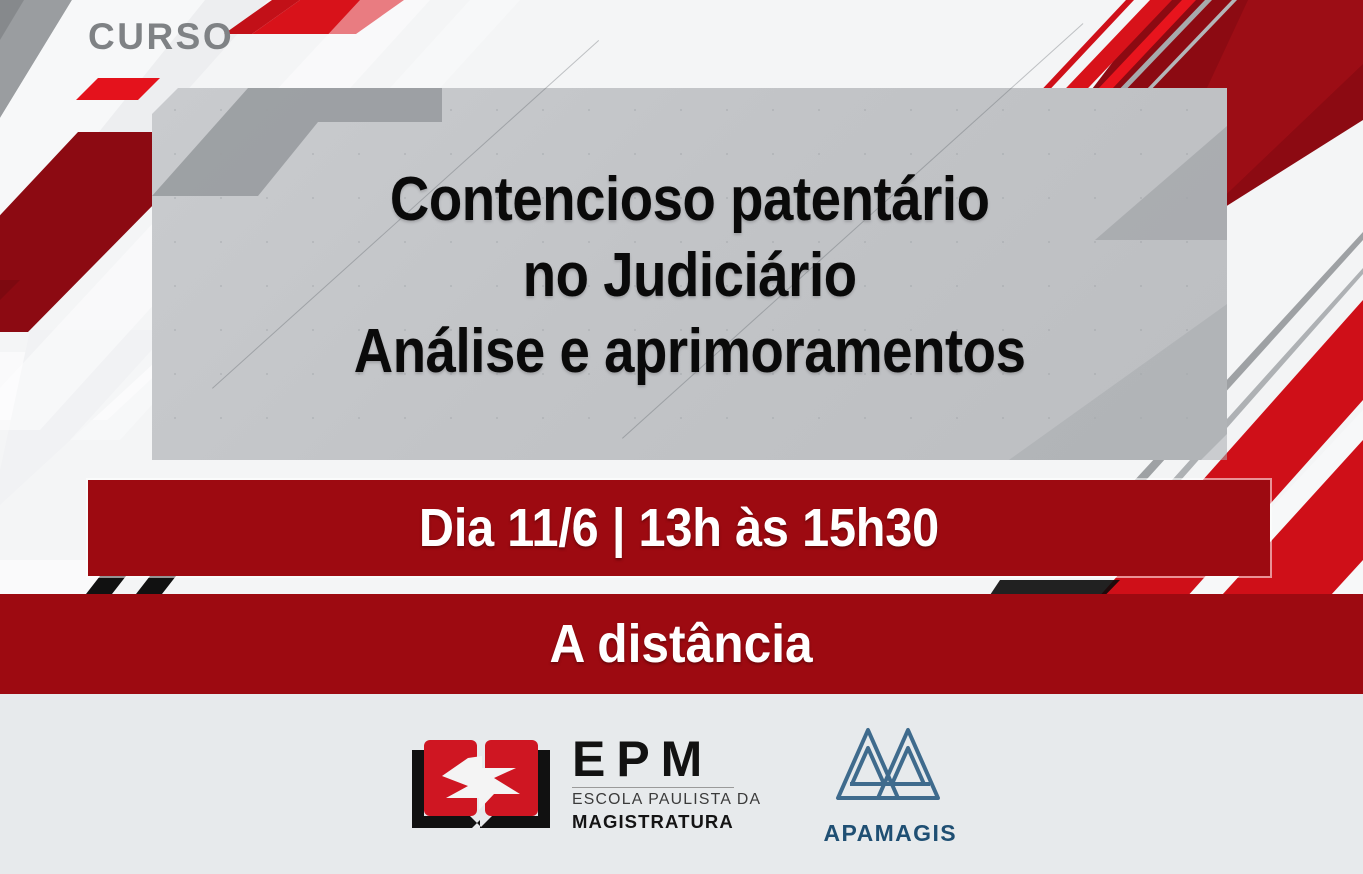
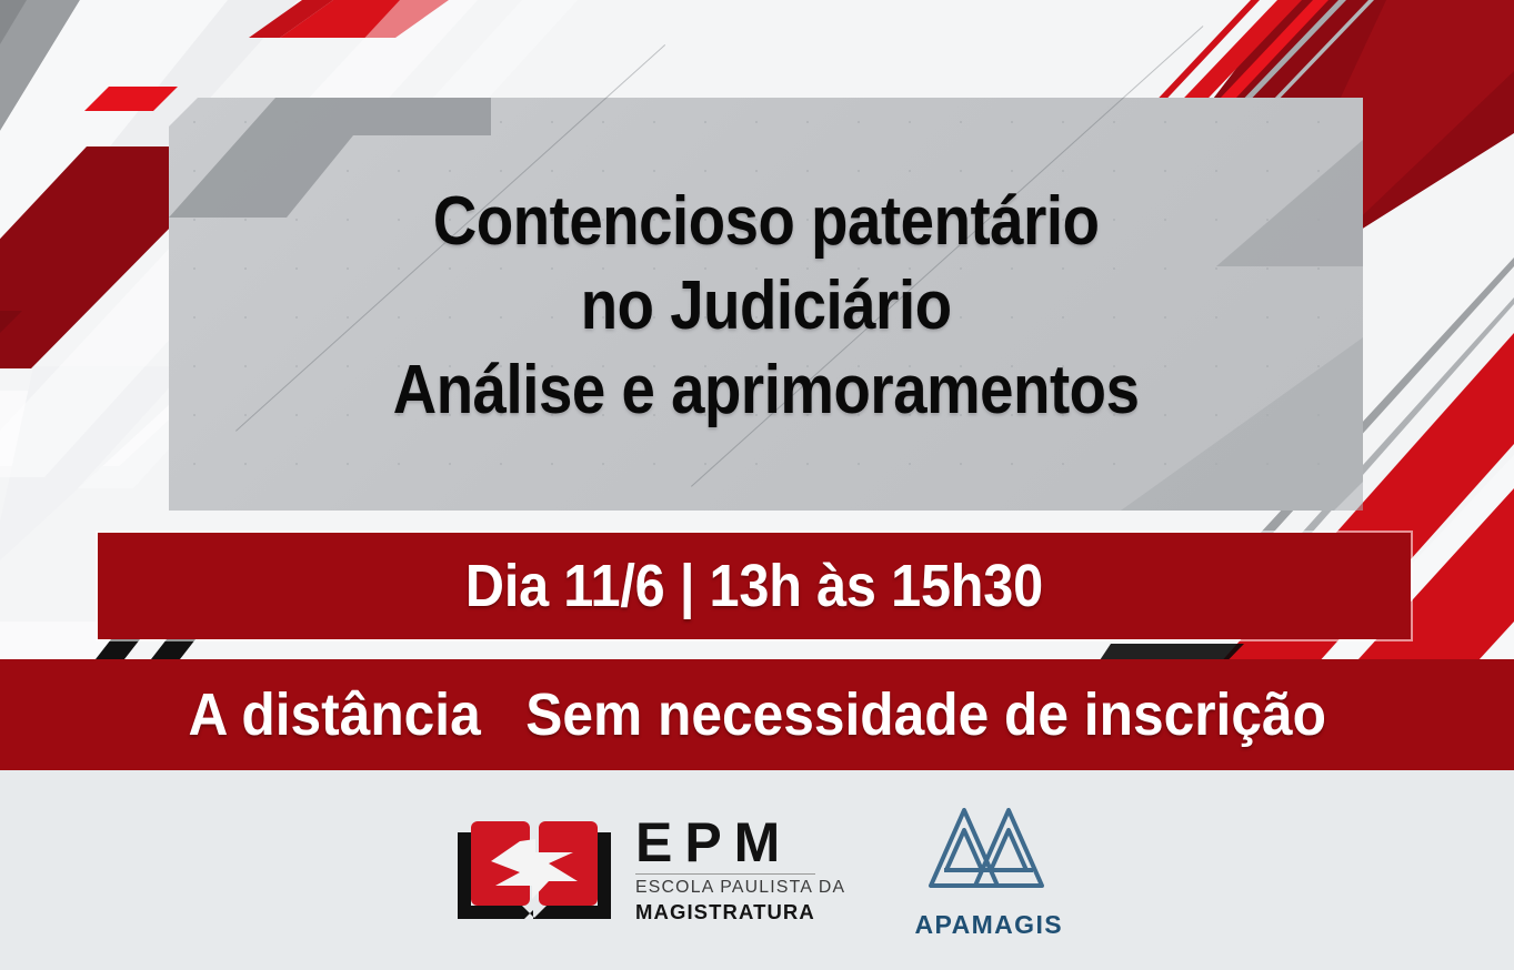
- CURSO
  Contencioso patentário
  no Judiciário
  Análise e aprimoramentos
  Dia 11/6 | 13h às 15h30
  A distância
+ Sem necessidade de inscrição
  EPM
  ESCOLA PAULISTA DA
  MAGISTRATURA
  APAMAGIS
